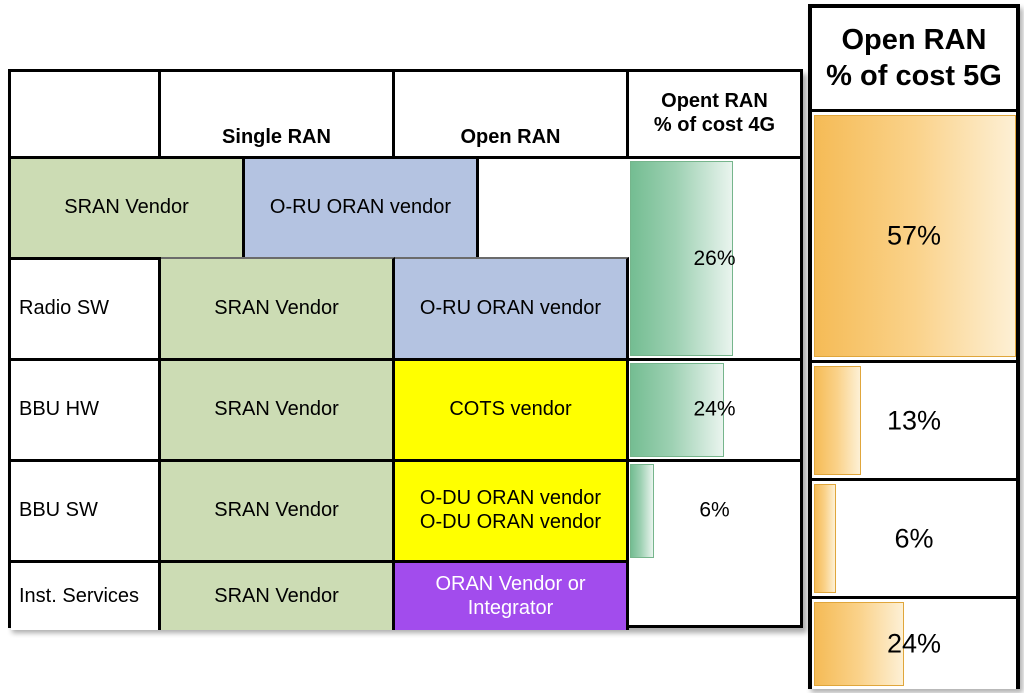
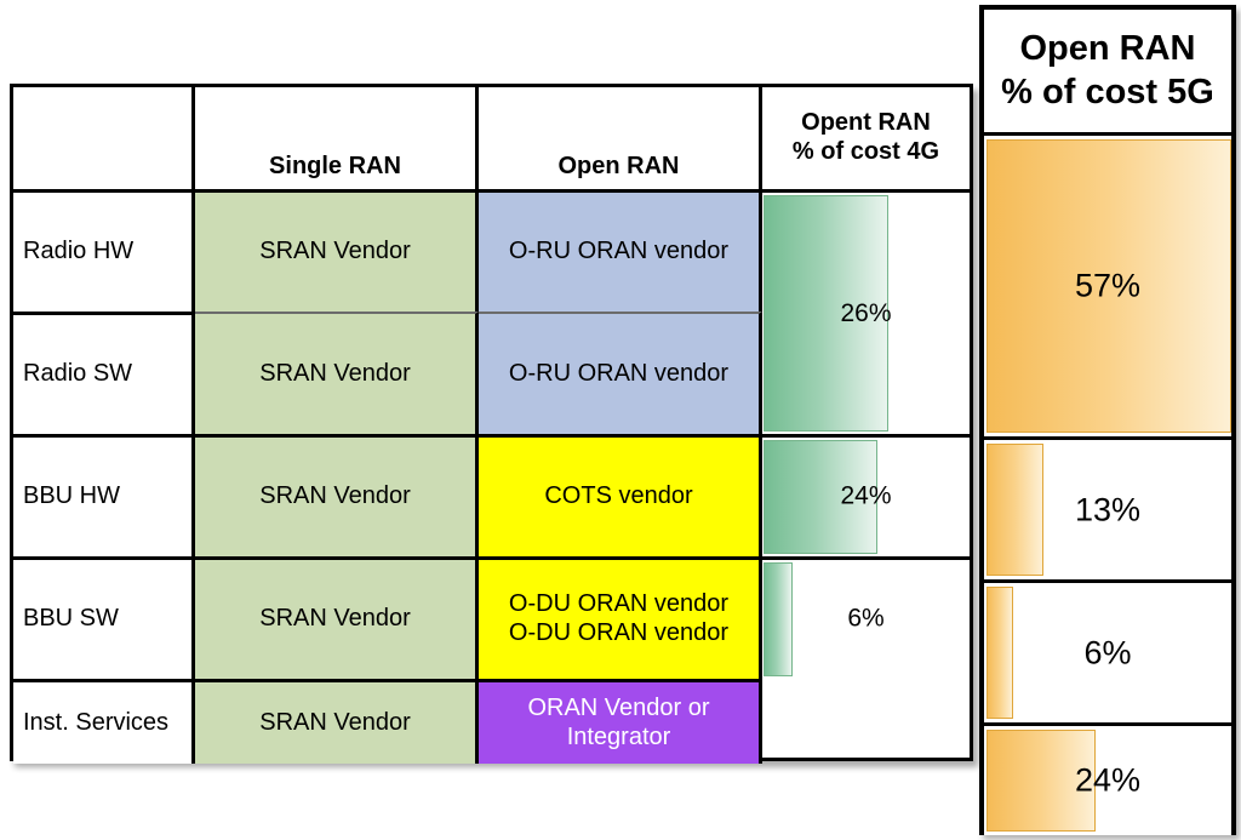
  Single RAN
  Open RAN
  Opent RAN
  % of cost 4G
+ Radio HW
  SRAN Vendor
  O-RU ORAN vendor
  Radio SW
  SRAN Vendor
  O-RU ORAN vendor
  BBU HW
  SRAN Vendor
  COTS vendor
  24%
  BBU SW
  SRAN Vendor
  O-DU ORAN vendor
  O-DU ORAN vendor
  6%
  Inst. Services
  SRAN Vendor
  ORAN Vendor or
  Integrator
  26%
  Open RAN
  % of cost 5G
  57%
  13%
  6%
  24%
